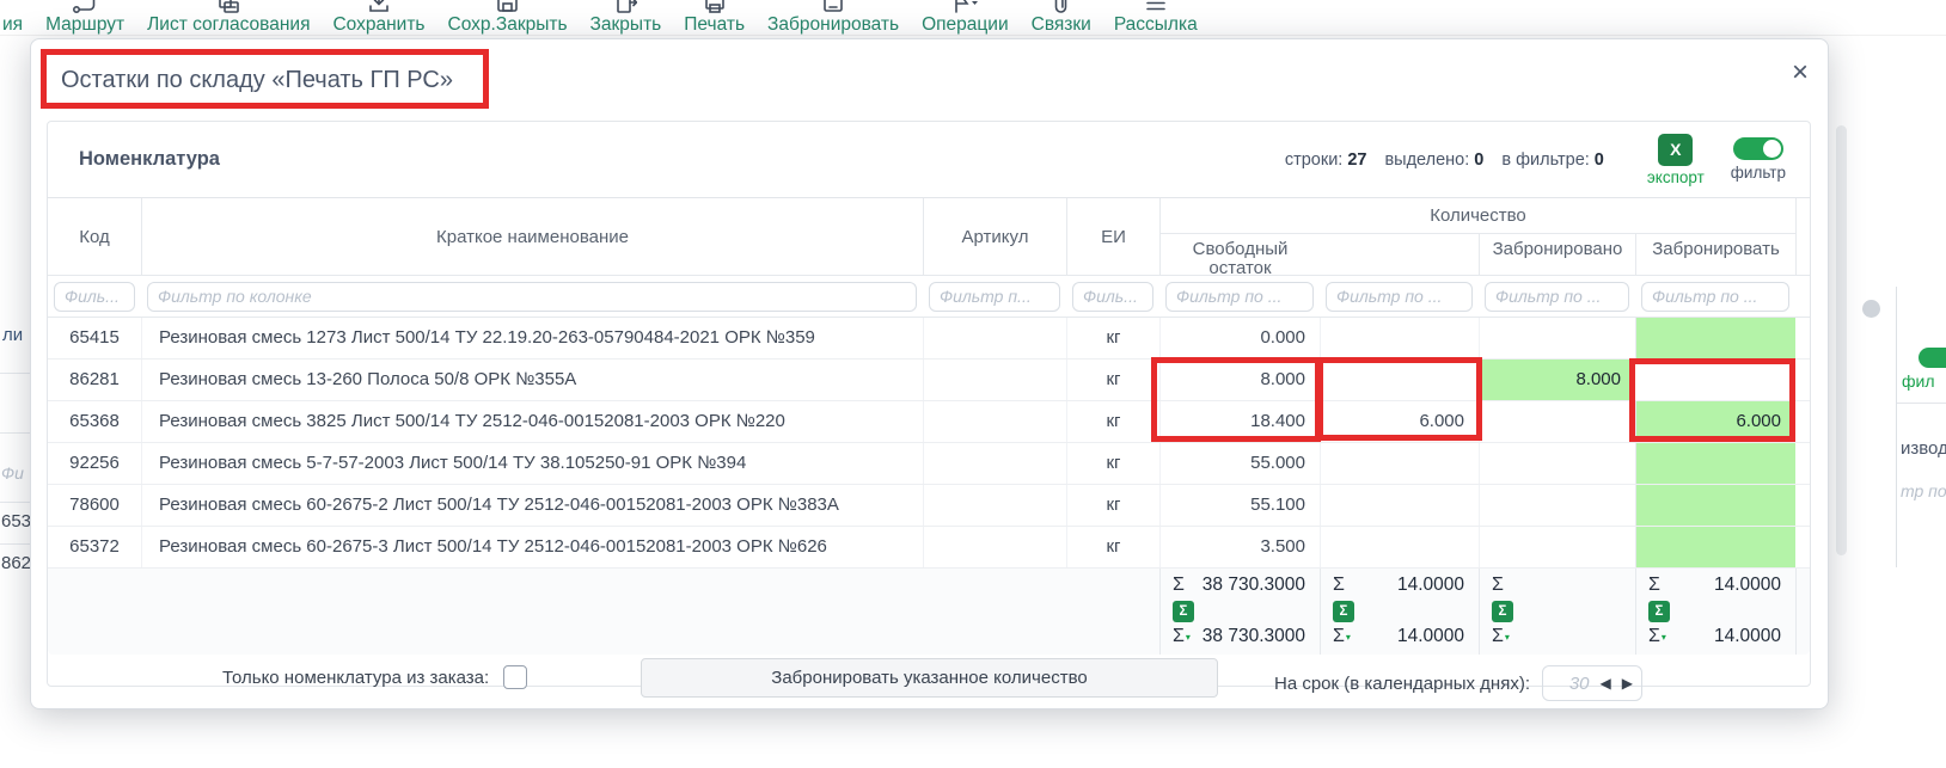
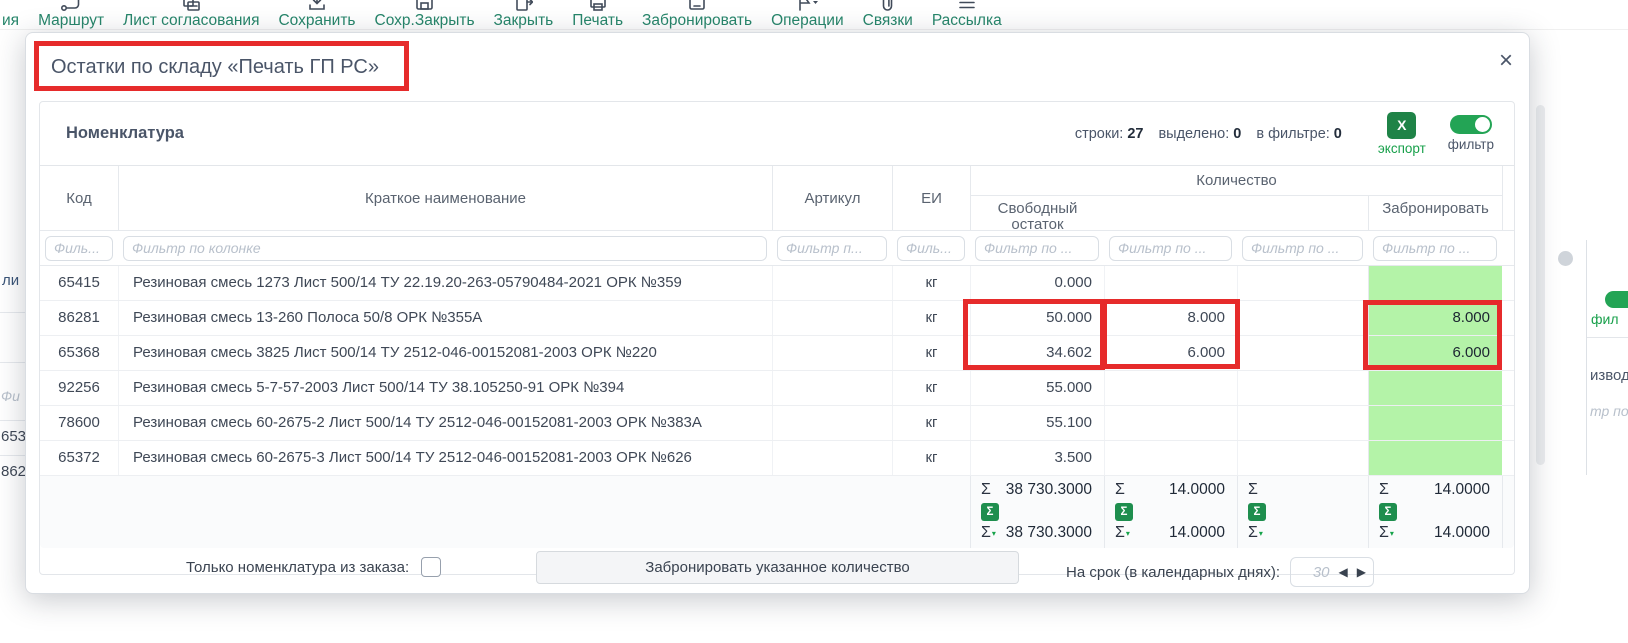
  ия
  Маршрут
  Лист согласования
  Сохранить
  Сохр.Закрыть
  Закрыть
  Печать
  Забронировать
  Операции
  Связки
  Рассылка
  ли
  Фи
  653
  862
  фил
  извод
  тр по
  Остатки по складу «Печать ГП РС»
  ×
  Номенклатура
  строки: 27
  выделено: 0
  в фильтре: 0
  X
  экспорт
  фильтр
  Код
  Краткое наименование
  Артикул
  ЕИ
  Количество
  Свободный остаток
- Забронировано
  Забронировать
  Филь...
  Фильтр по колонке
  Фильтр п...
  Филь...
  Фильтр по ...
  Фильтр по ...
  Фильтр по ...
  Фильтр по ...
  65415
  Резиновая смесь 1273 Лист 500/14 ТУ 22.19.20-263-05790484-2021 ОРК №359
  кг
  0.000
  86281
  Резиновая смесь 13-260 Полоса 50/8 ОРК №355А
  кг
+ 50.000
  8.000
  8.000
  65368
  Резиновая смесь 3825 Лист 500/14 ТУ 2512-046-00152081-2003 ОРК №220
  кг
- 18.400
+ 34.602
  6.000
  6.000
  92256
  Резиновая смесь 5-7-57-2003 Лист 500/14 ТУ 38.105250-91 ОРК №394
  кг
  55.000
  78600
  Резиновая смесь 60-2675-2 Лист 500/14 ТУ 2512-046-00152081-2003 ОРК №383А
  кг
  55.100
  65372
  Резиновая смесь 60-2675-3 Лист 500/14 ТУ 2512-046-00152081-2003 ОРК №626
  кг
  3.500
  Σ
  38 730.3000
  Σ
  Σ
  ▾
  38 730.3000
  Σ
  14.0000
  Σ
  Σ
  ▾
  14.0000
  Σ
  Σ
  Σ
  ▾
  Σ
  14.0000
  Σ
  Σ
  ▾
  14.0000
  Только номенклатура из заказа:
  Забронировать указанное количество
  На срок (в календарных днях):
  30
  ◀
  ▶
